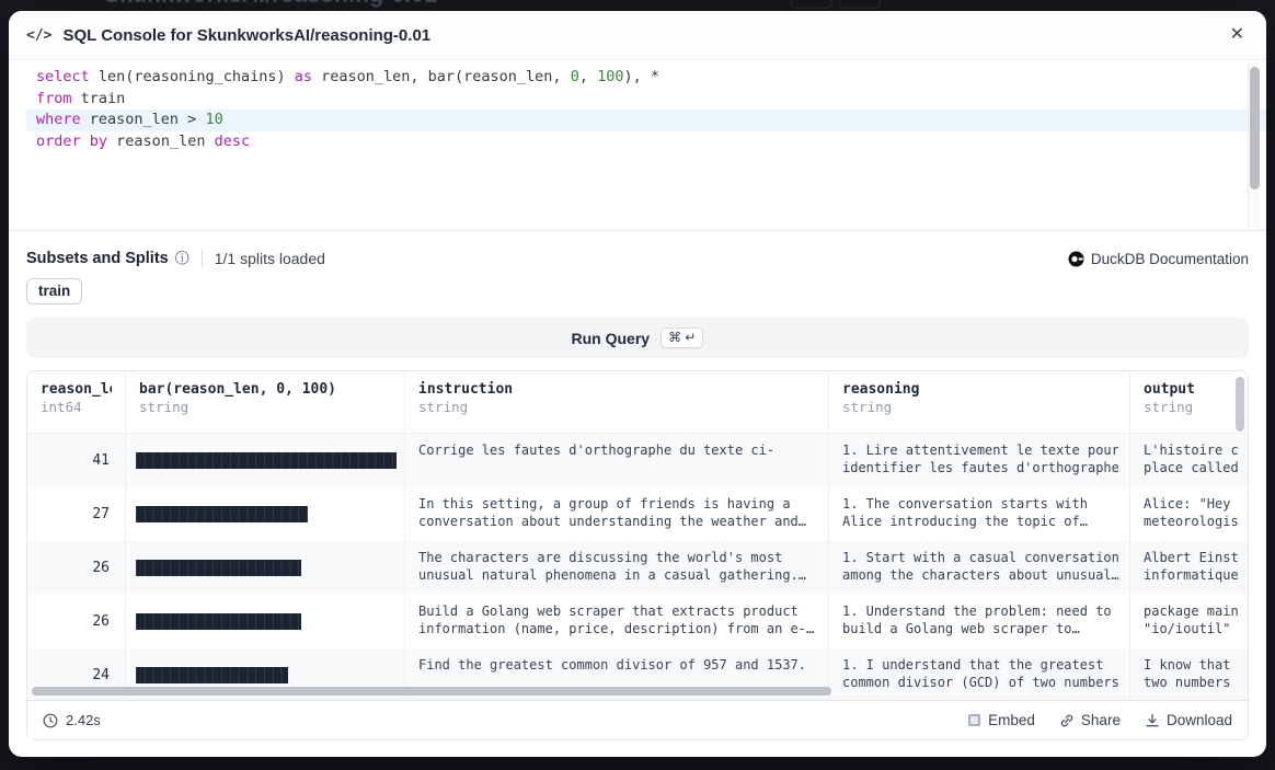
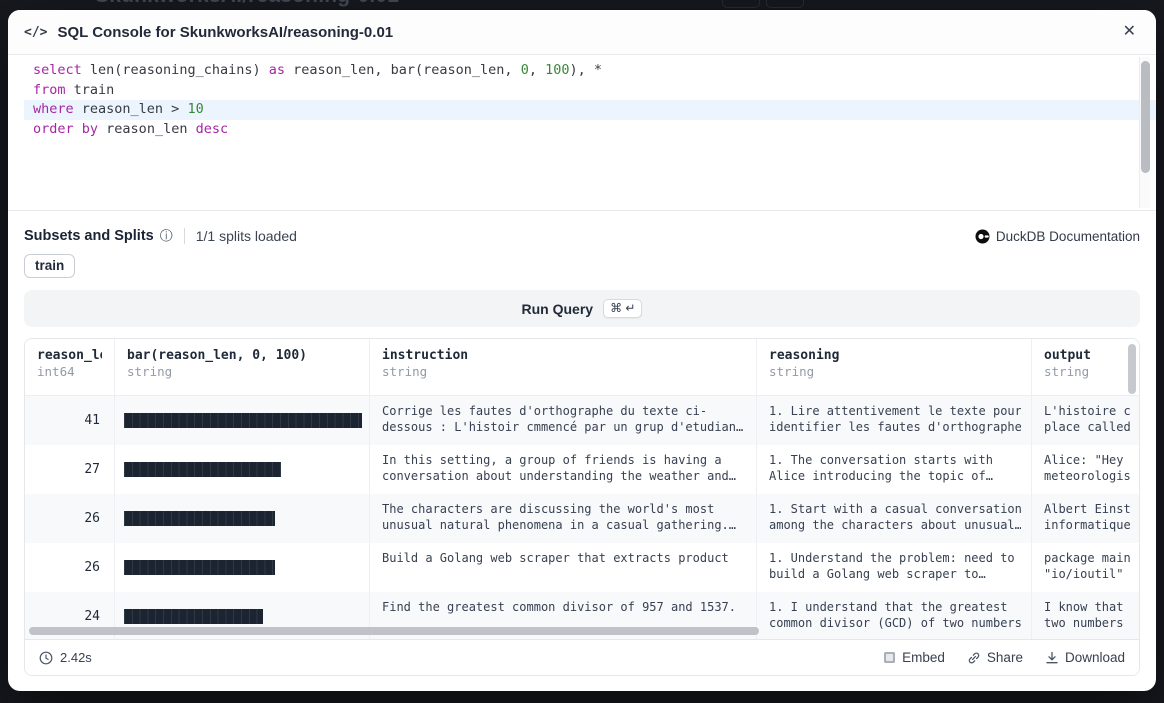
  </>
  SQL Console for SkunkworksAI/reasoning-0.01
  ✕
  select len(reasoning_chains) as reason_len, bar(reason_len, 0, 100), *
  from train
  where reason_len > 10
  order by reason_len desc
  Subsets and Splits
  ⓘ
  1/1 splits loaded
  DuckDB Documentation
  train
  Run Query
  ⌘ ↵
  reason_l
  int64
  bar(reason_len, 0, 100)
  string
  instruction
  string
  reasoning
  string
  output
  string
  41
  Corrige les fautes d'orthographe du texte ci-
+ dessous : L'histoir cmmencé par un grup d'etudian…
  1. Lire attentivement le texte pour
  identifier les fautes d'orthographe
  L'histoire c
  place called
  27
  In this setting, a group of friends is having a
  conversation about understanding the weather and…
  1. The conversation starts with
  Alice introducing the topic of…
  Alice: "Hey
  meteorologis
  26
  The characters are discussing the world's most
  unusual natural phenomena in a casual gathering.…
  1. Start with a casual conversation
  among the characters about unusual…
  Albert Einst
  informatique
  26
  Build a Golang web scraper that extracts product
- information (name, price, description) from an e-…
  1. Understand the problem: need to
  build a Golang web scraper to…
  package main
  "io/ioutil"
  24
  Find the greatest common divisor of 957 and 1537.
  1. I understand that the greatest
  common divisor (GCD) of two numbers
  I know that
  two numbers
  2.42s
  Embed
  Share
  Download
